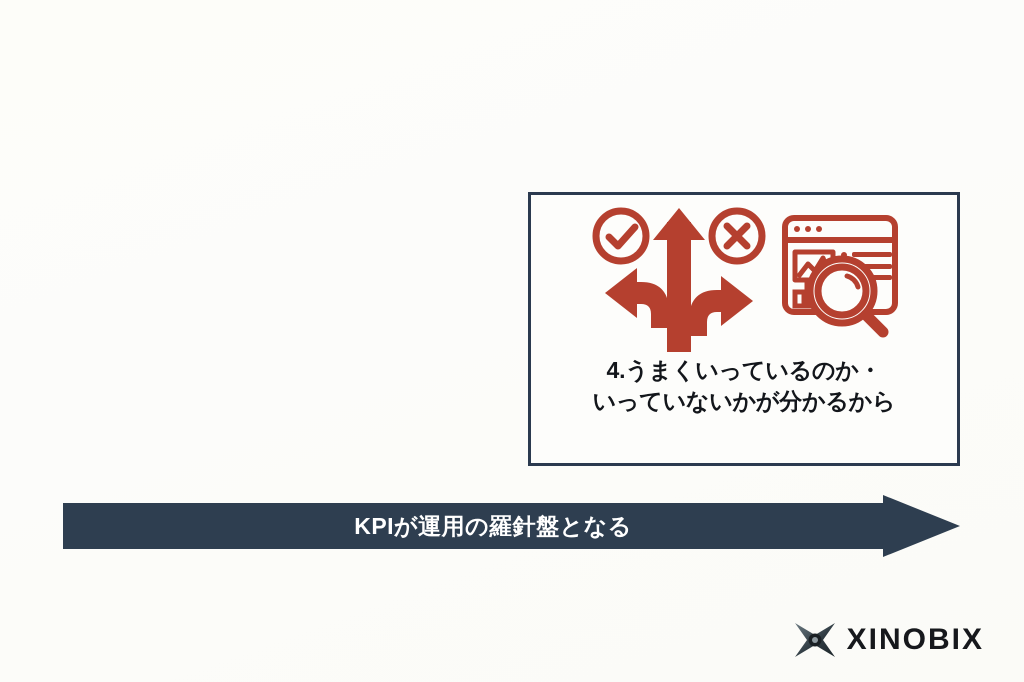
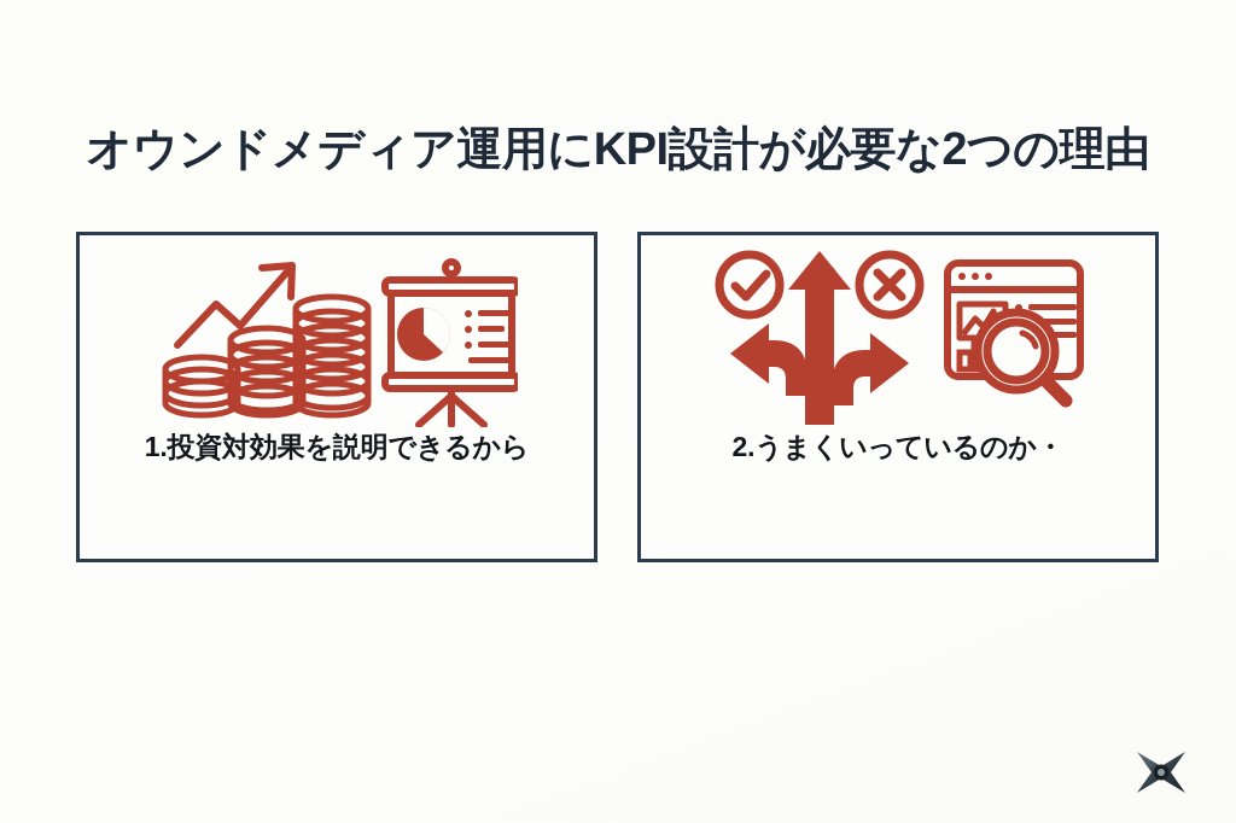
+ オウンドメディア運用にKPI設計が必要な2つの理由
+ 1.投資対効果を説明できるから
- 4.うまくいっているのか・
+ 2.うまくいっているのか・
- いっていないかが分かるから
- KPIが運用の羅針盤となる
- XINOBIX
